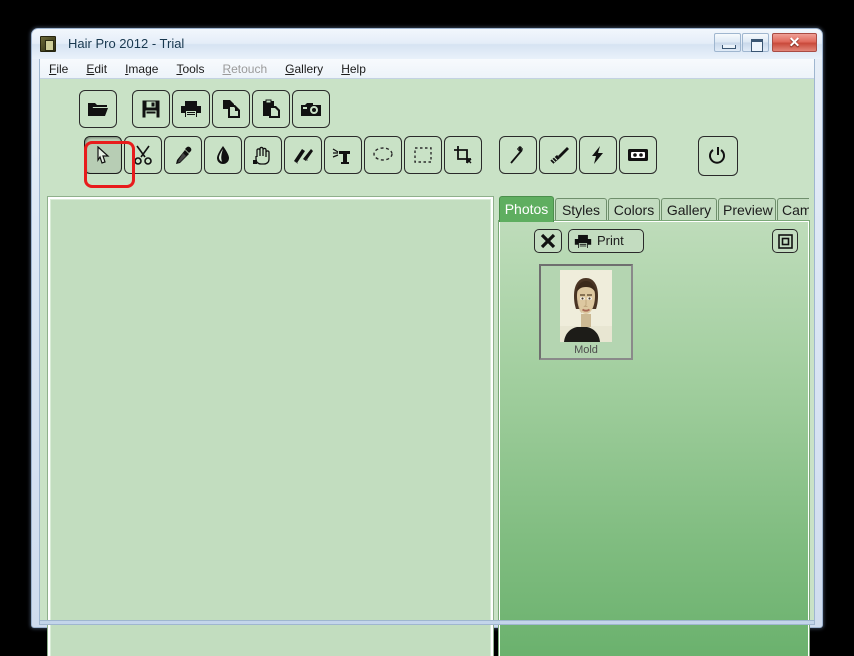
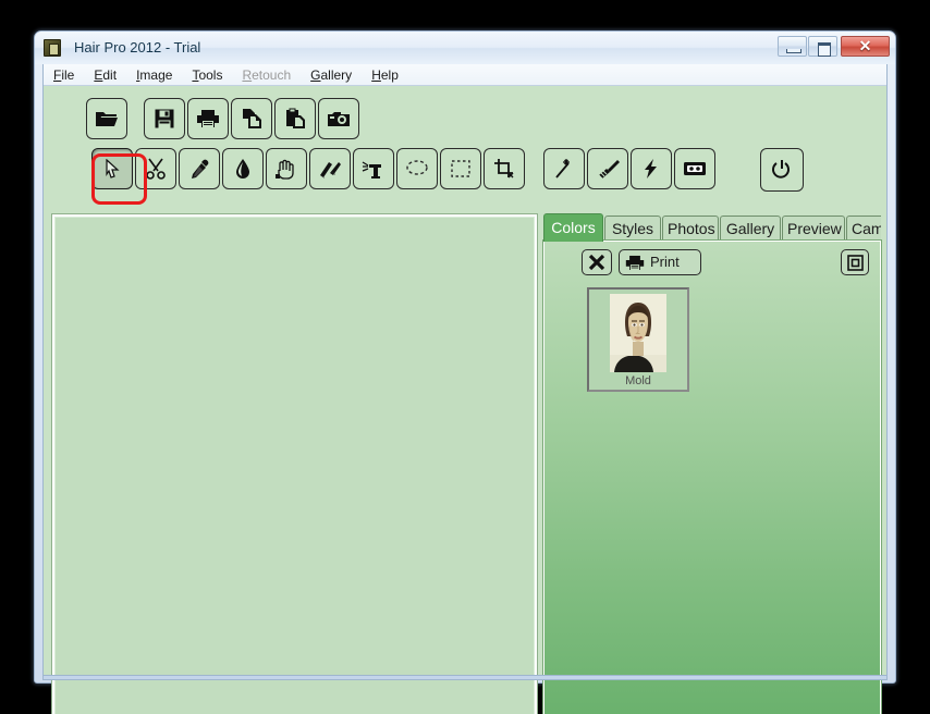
  Hair Pro 2012 - Trial
  ✕
  File
  Edit
  Image
  Tools
  Retouch
  Gallery
  Help
- Photos
+ Colors
  Styles
- Colors
+ Photos
  Gallery
  Preview
  Print
  Mold
